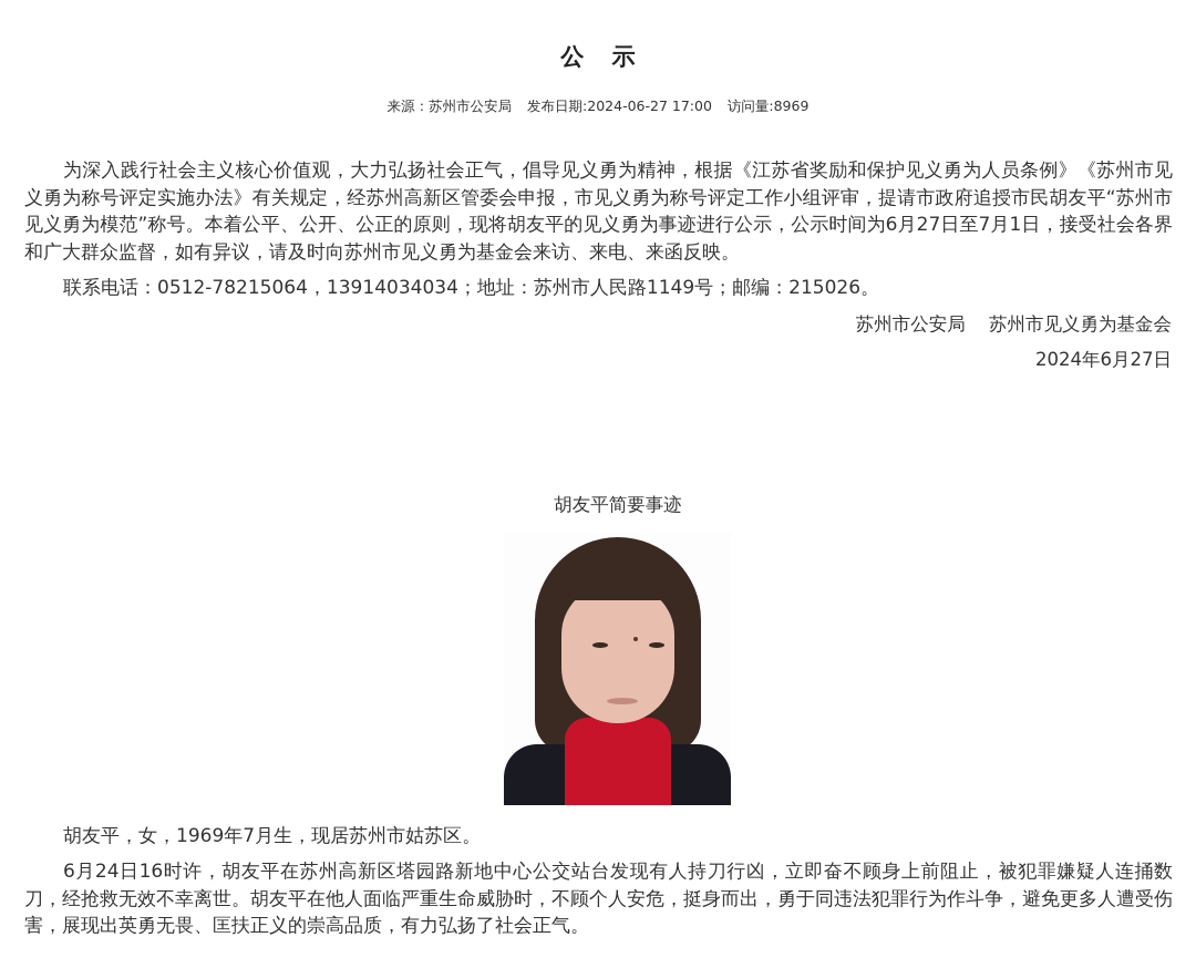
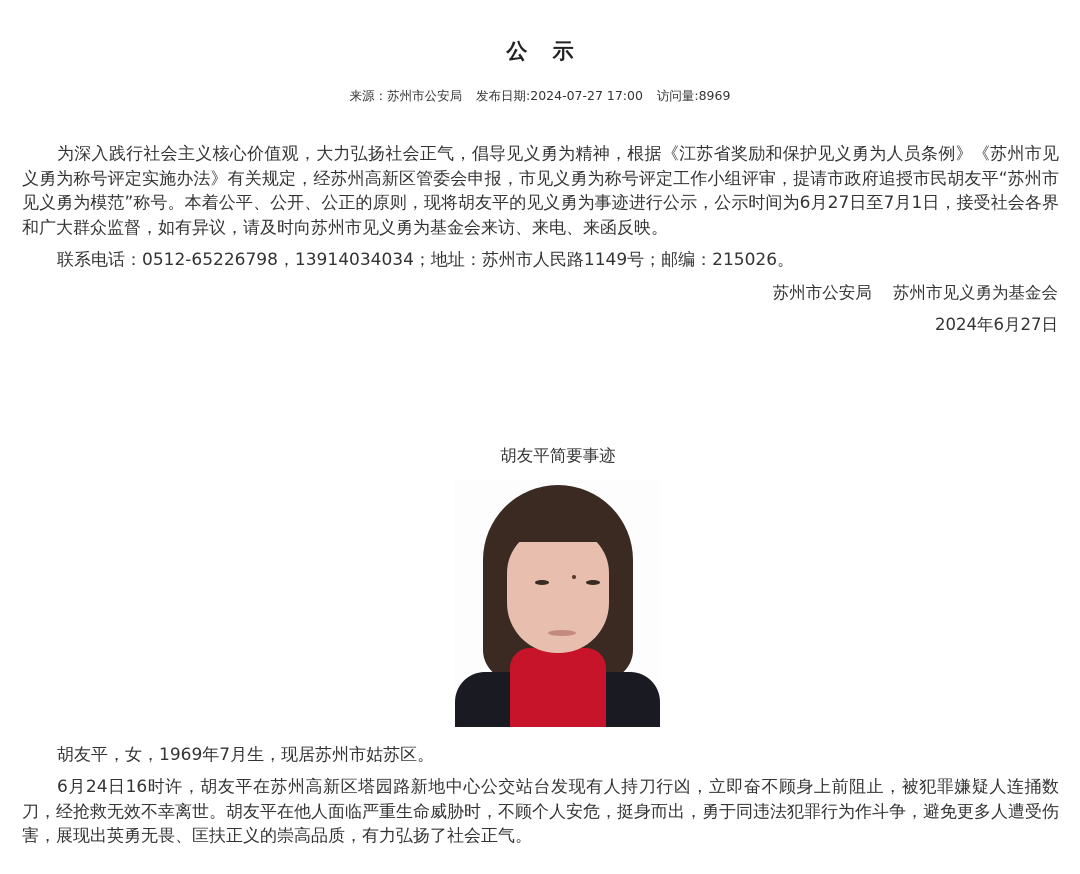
  公 示
- 来源：苏州市公安局 发布日期:2024-06-27 17:00 访问量:8969
+ 来源：苏州市公安局 发布日期:2024-07-27 17:00 访问量:8969
  为深入践行社会主义核心价值观，大力弘扬社会正气，倡导见义勇为精神，根据《江苏省奖励和保护见义勇为人员条例》《苏州市见义勇为称号评定实施办法》有关规定，经苏州高新区管委会申报，市见义勇为称号评定工作小组评审，提请市政府追授市民胡友平“苏州市见义勇为模范”称号。本着公平、公开、公正的原则，现将胡友平的见义勇为事迹进行公示，公示时间为6月27日至7月1日，接受社会各界和广大群众监督，如有异议，请及时向苏州市见义勇为基金会来访、来电、来函反映。
- 联系电话：0512-78215064，13914034034；地址：苏州市人民路1149号；邮编：215026。
+ 联系电话：0512-65226798，13914034034；地址：苏州市人民路1149号；邮编：215026。
  苏州市公安局 苏州市见义勇为基金会
  2024年6月27日
  胡友平简要事迹
  胡友平，女，1969年7月生，现居苏州市姑苏区。
  6月24日16时许，胡友平在苏州高新区塔园路新地中心公交站台发现有人持刀行凶，立即奋不顾身上前阻止，被犯罪嫌疑人连捅数刀，经抢救无效不幸离世。胡友平在他人面临严重生命威胁时，不顾个人安危，挺身而出，勇于同违法犯罪行为作斗争，避免更多人遭受伤害，展现出英勇无畏、匡扶正义的崇高品质，有力弘扬了社会正气。
